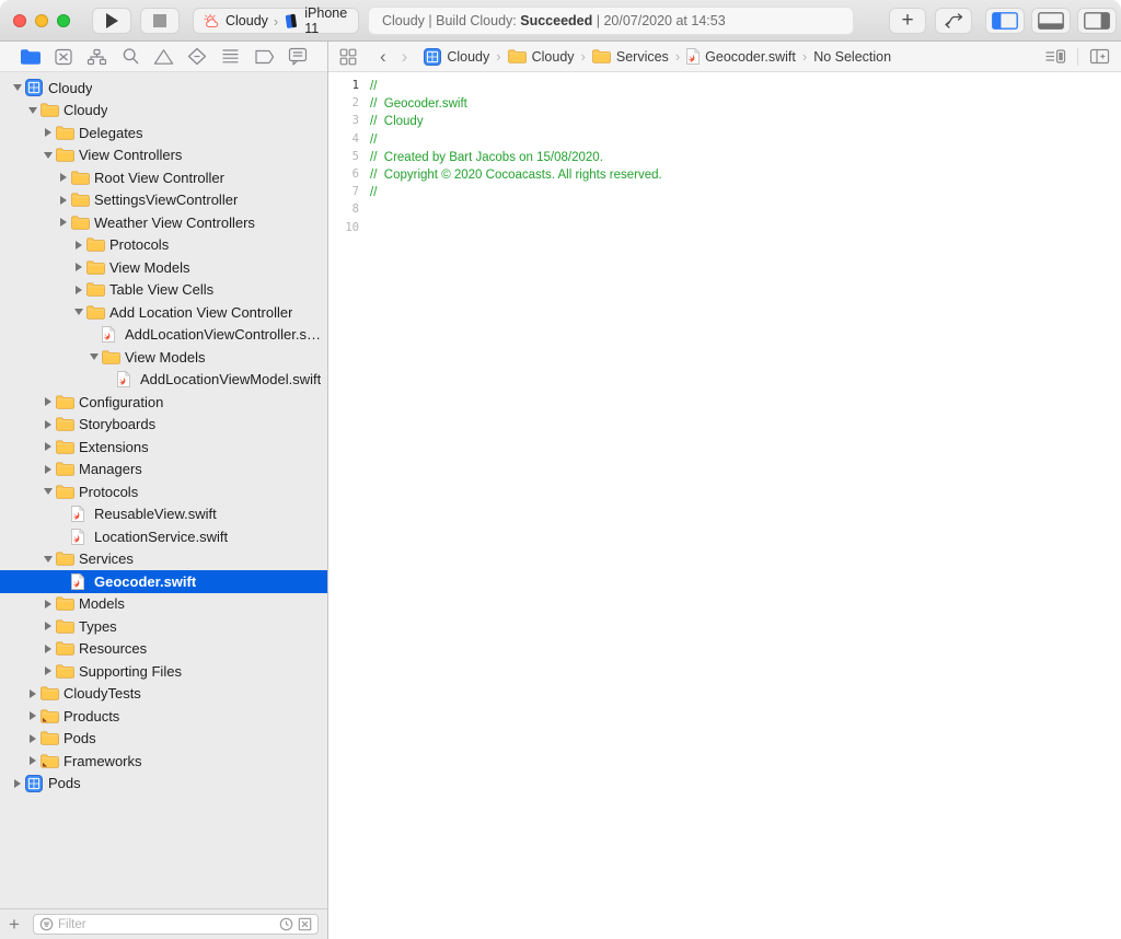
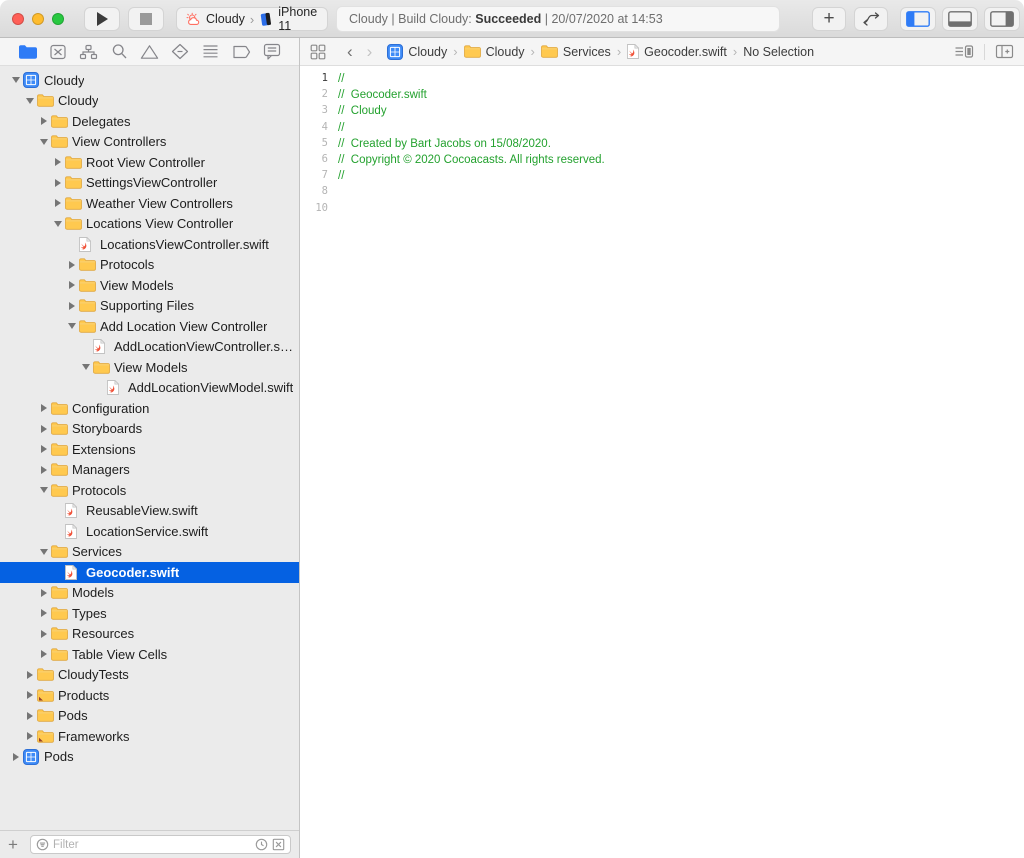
  Cloudy
  ›
  iPhone 11
  Cloudy | Build Cloudy:
  Succeeded
  | 20/07/2020 at 14:53
  +
  ‹
  ›
  Cloudy
  ›
  Cloudy
  ›
  Services
  ›
  Geocoder.swift
  ›
  No Selection
  Cloudy
  Cloudy
  Delegates
  View Controllers
  Root View Controller
  SettingsViewController
  Weather View Controllers
+ Locations View Controller
+ LocationsViewController.swift
  Protocols
  View Models
- Table View Cells
+ Supporting Files
  Add Location View Controller
  AddLocationViewController.swift
  View Models
  AddLocationViewModel.swift
  Configuration
  Storyboards
  Extensions
  Managers
  Protocols
  ReusableView.swift
  LocationService.swift
  Services
  Geocoder.swift
  Models
  Types
  Resources
- Supporting Files
+ Table View Cells
  CloudyTests
  Products
  Pods
  Frameworks
  Pods
  +
  Filter
  1
  //
  2
  // Geocoder.swift
  3
  // Cloudy
  4
  //
  5
  // Created by Bart Jacobs on 15/08/2020.
  6
  // Copyright © 2020 Cocoacasts. All rights reserved.
  7
  //
  8
  10
